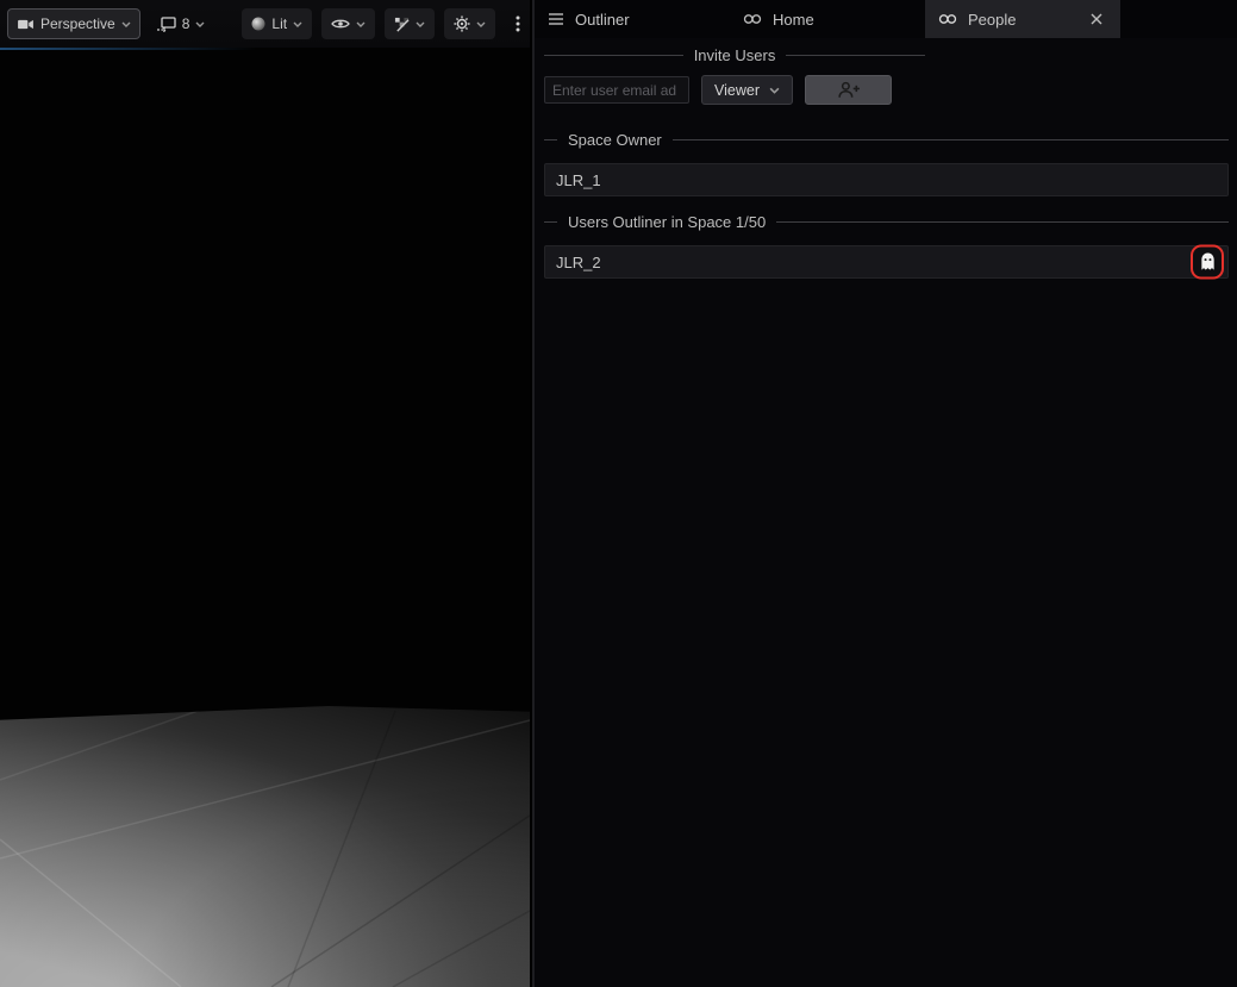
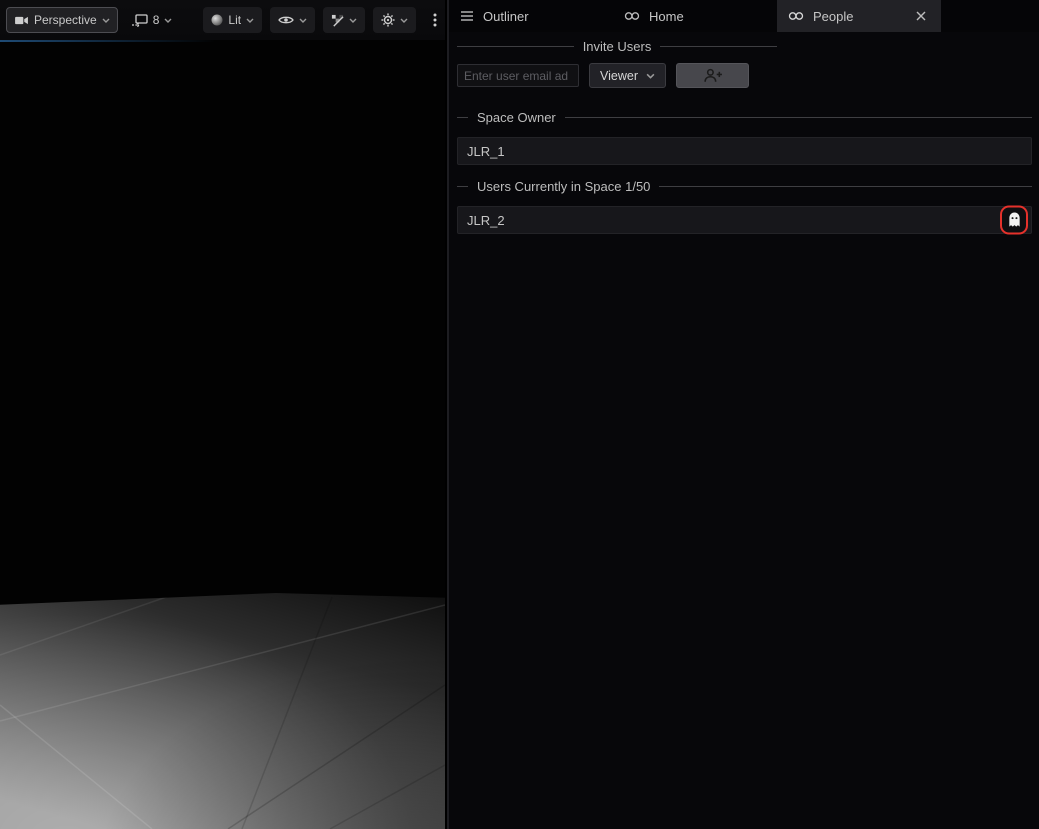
  Perspective
  8
  Lit
  Outliner
  Home
  People
  Invite Users
  Enter user email ad
  Viewer
  Space Owner
  JLR_1
- Users Outliner in Space 1/50
+ Users Currently in Space 1/50
  JLR_2
